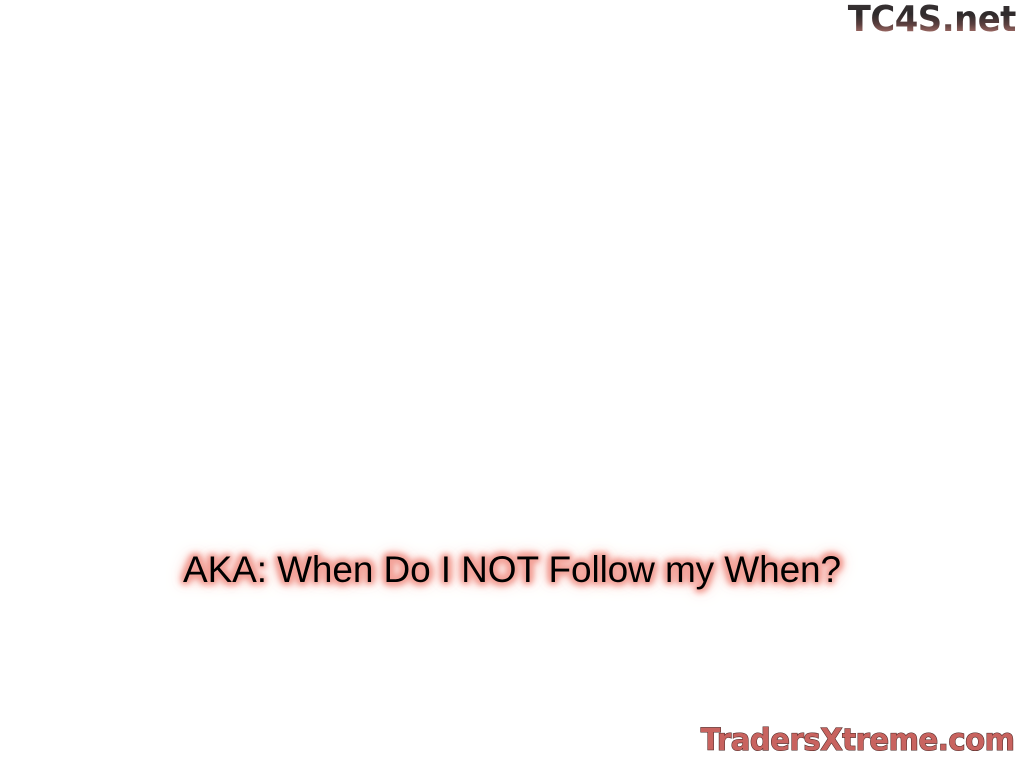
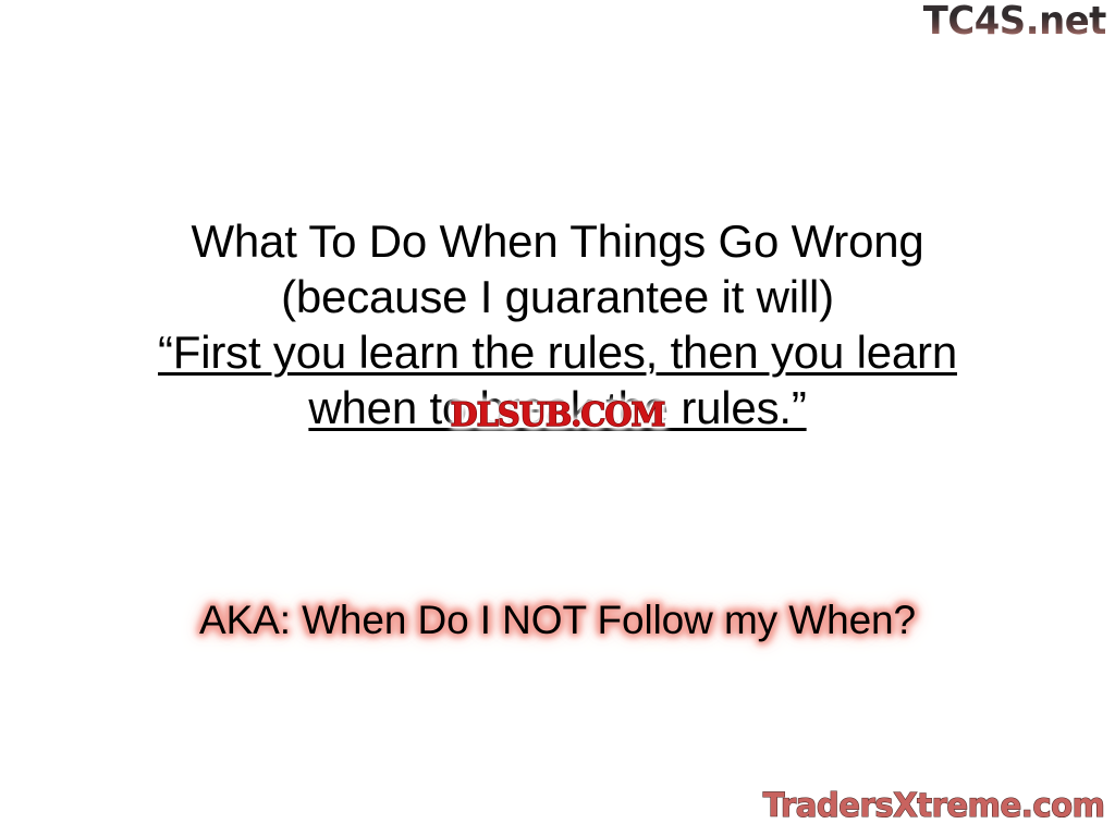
  TC4S.net
+ What To Do When Things Go Wrong
+ (because I guarantee it will)
+ “First you learn the rules, then you learn
+ when to break the rules.”
+ DLSUB.COM
  AKA: When Do I NOT Follow my When?
  TradersXtreme.com
